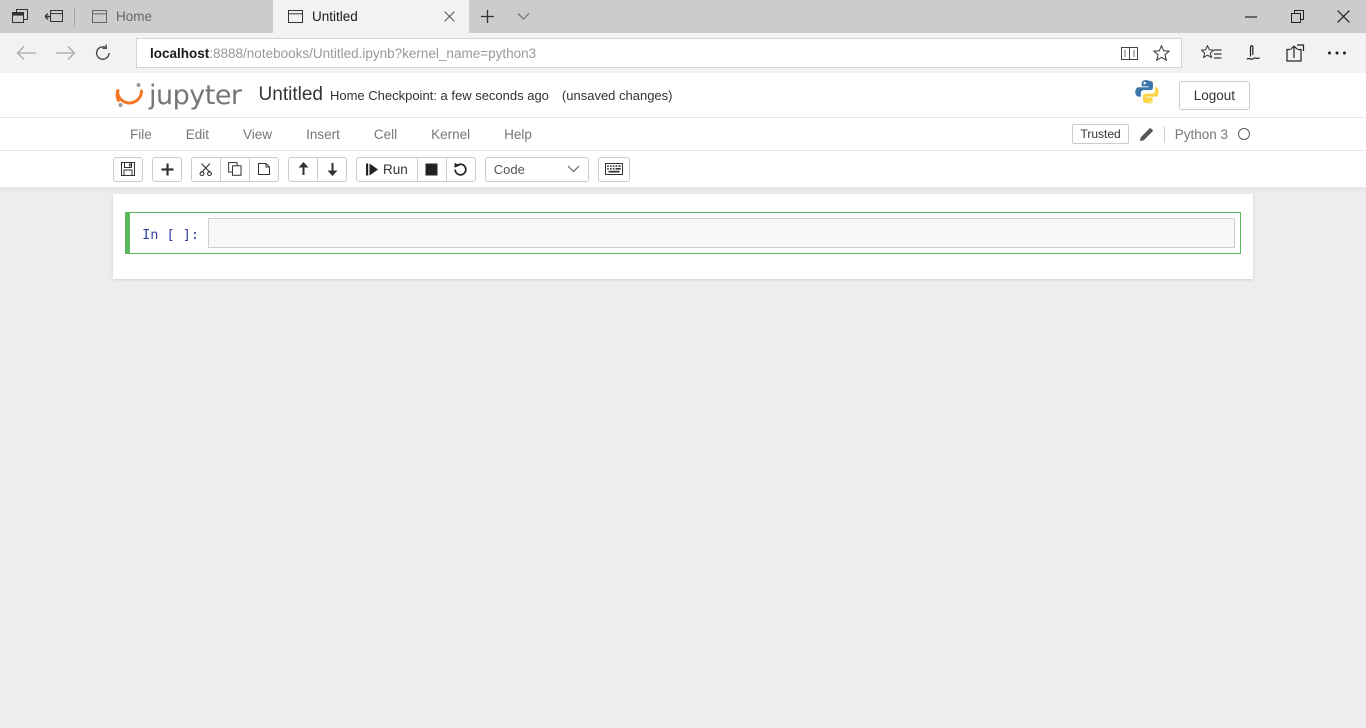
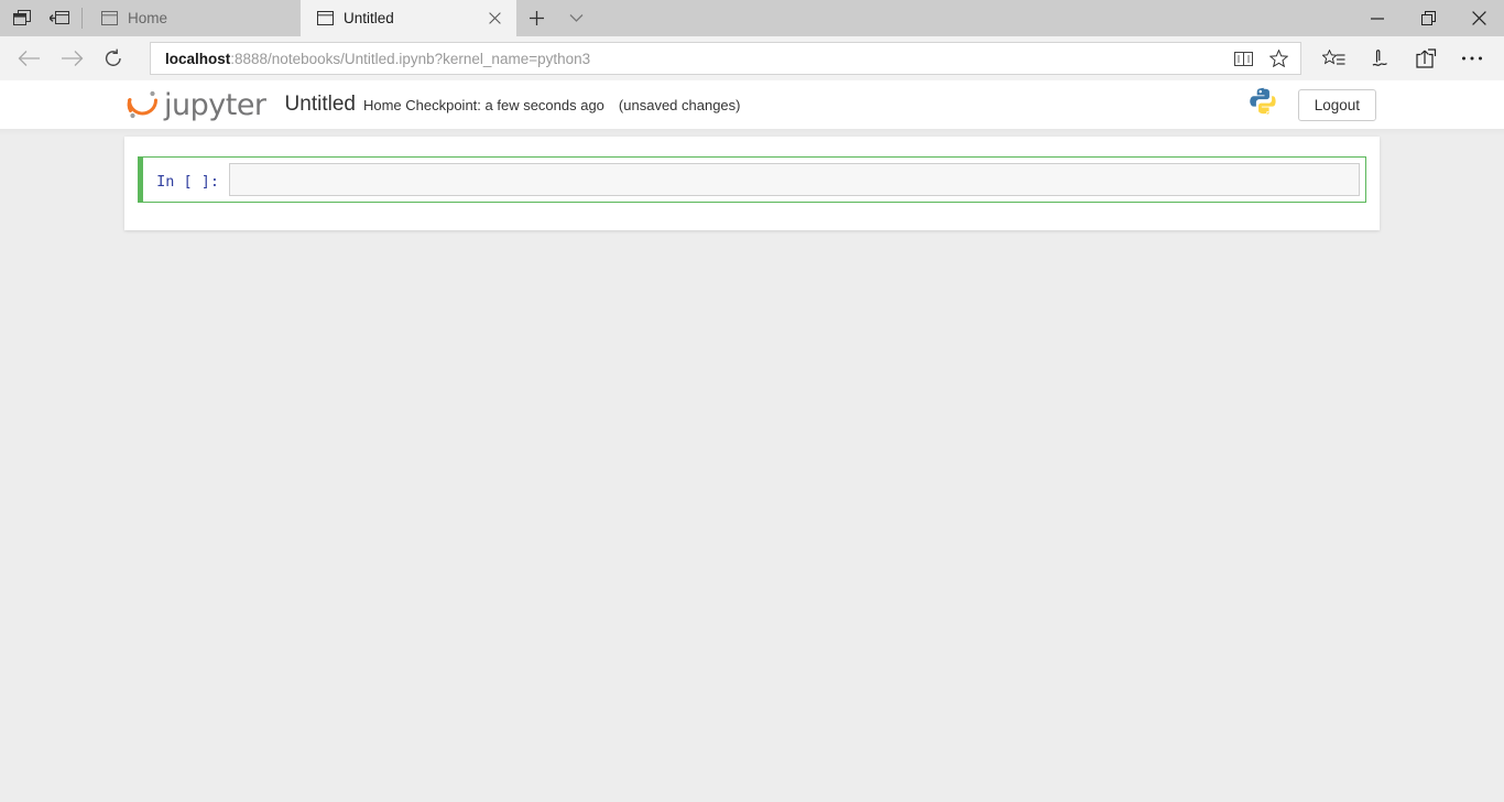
  Home
  Untitled
  localhost:8888/notebooks/Untitled.ipynb?kernel_name=python3
  jupyter
  Untitled
  Home Checkpoint: a few seconds ago
  (unsaved changes)
  Logout
- File
- Edit
- View
- Insert
- Cell
- Kernel
- Help
- Trusted
- Python 3
- Run
- Code
  In [ ]:
